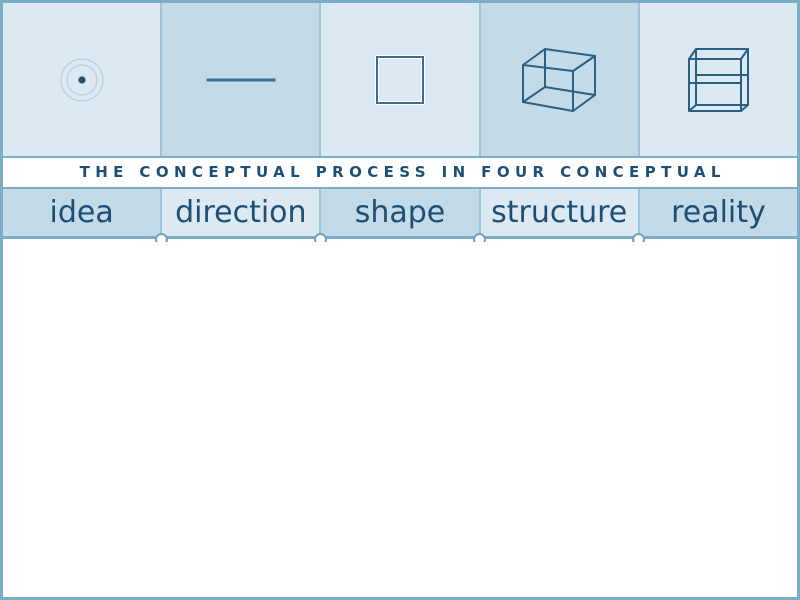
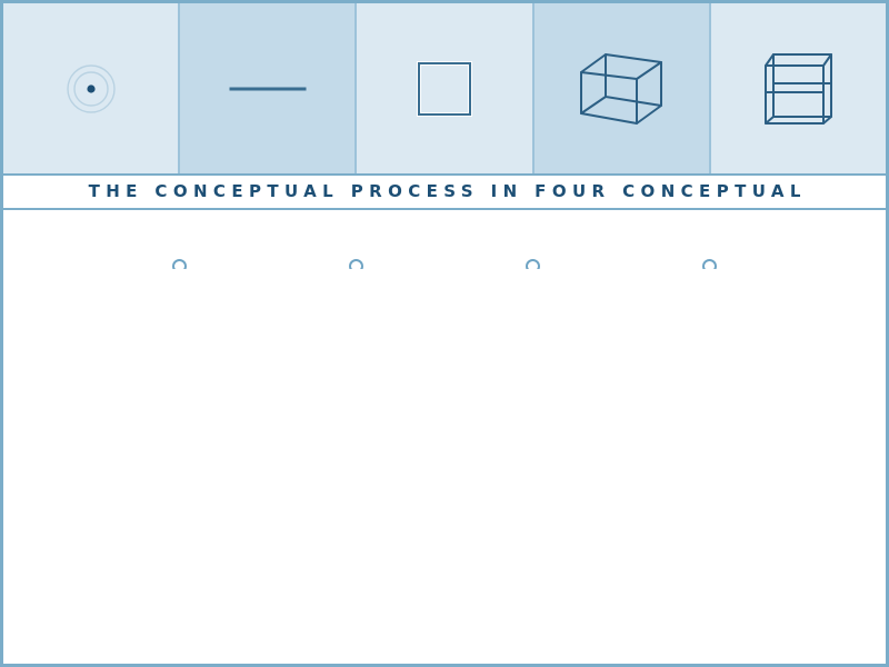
  THE CONCEPTUAL PROCESS IN FOUR CONCEPTUAL
- idea
- direction
- shape
- structure
- reality
